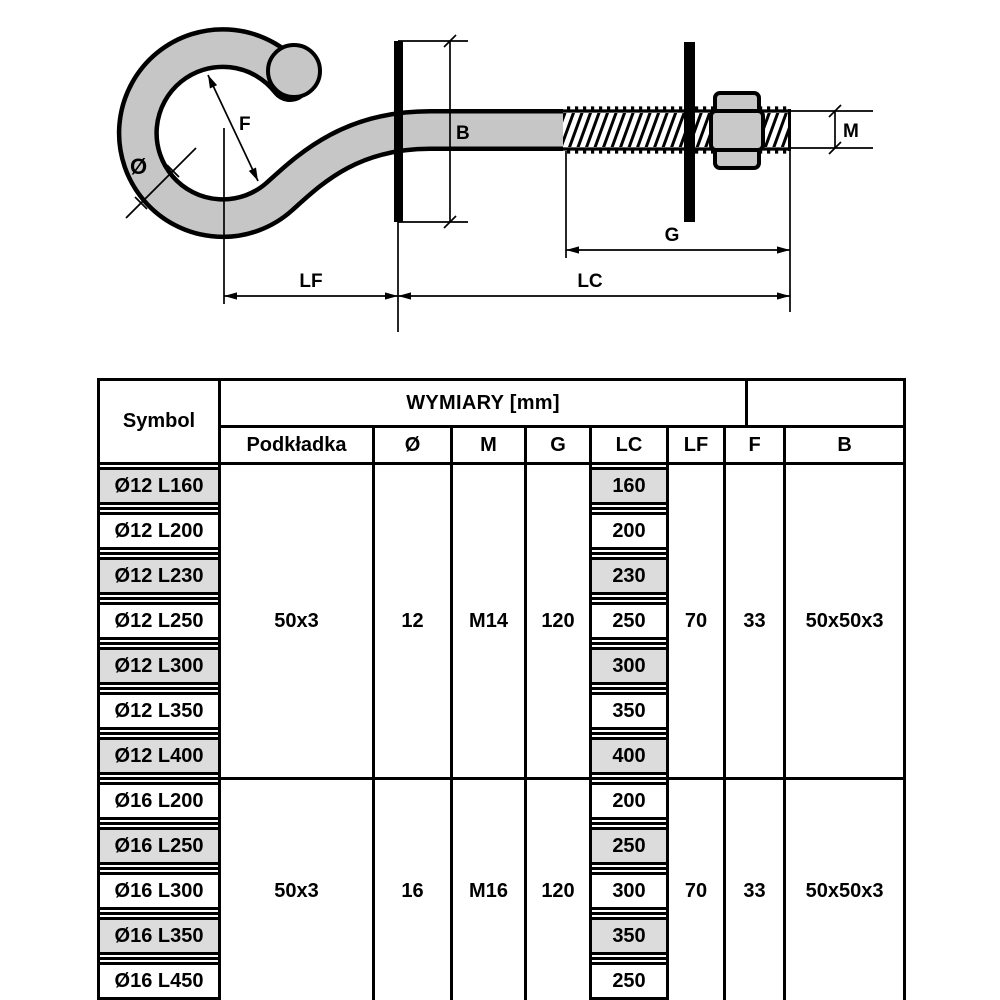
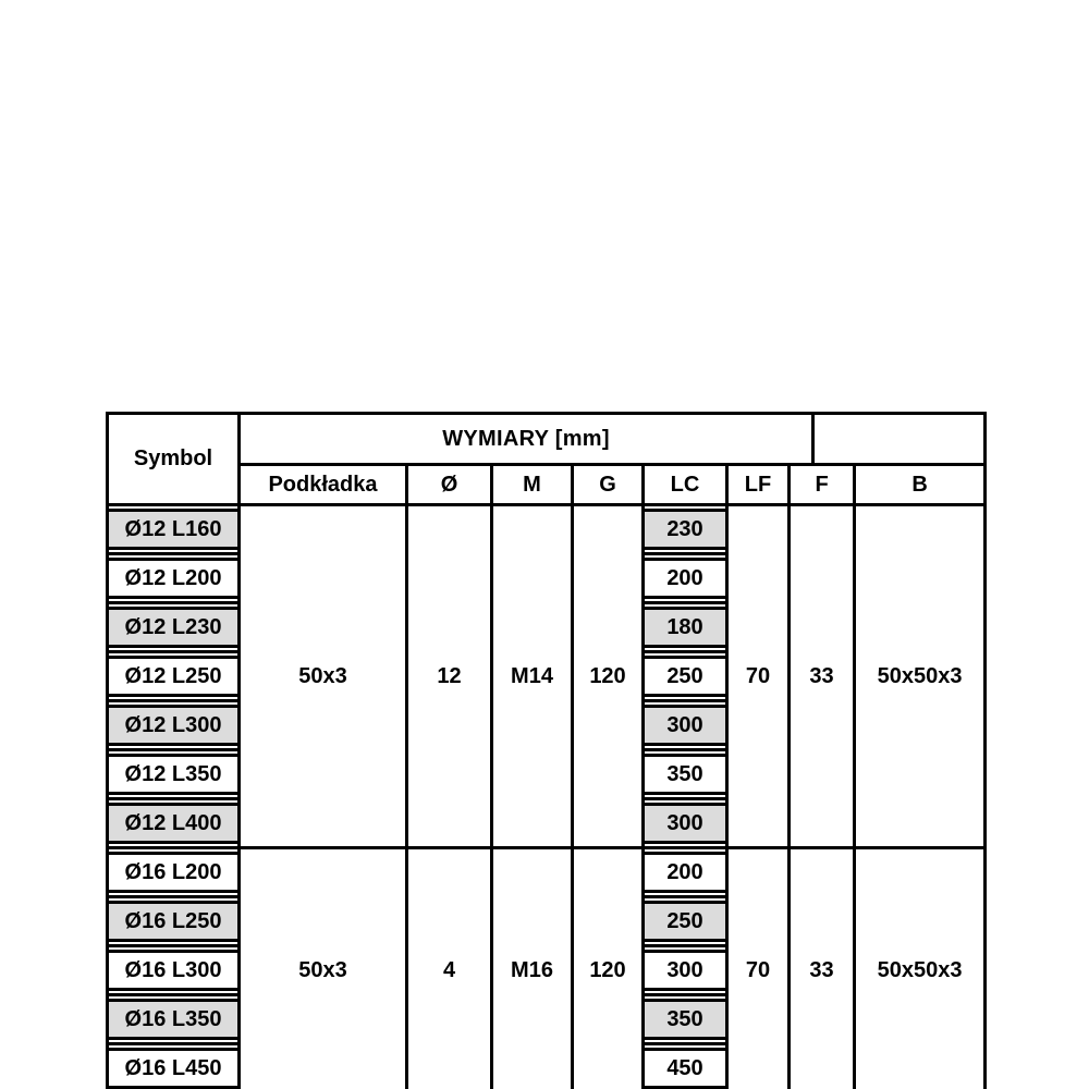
- B
- M
- G
- LF
- LC
- F
- Ø
  Symbol	WYMIARY [mm]
  Podkładka	Ø	M	G	LC	LF	F	B
- Ø12 L160	50x3	12	M14	120	160	70	33	50x50x3
+ Ø12 L160	50x3	12	M14	120	230	70	33	50x50x3
  Ø12 L200	200
- Ø12 L230	230
+ Ø12 L230	180
  Ø12 L250	250
  Ø12 L300	300
  Ø12 L350	350
- Ø12 L400	400
+ Ø12 L400	300
- Ø16 L200	50x3	16	M16	120	200	70	33	50x50x3
+ Ø16 L200	50x3	4	M16	120	200	70	33	50x50x3
  Ø16 L250	250
  Ø16 L300	300
  Ø16 L350	350
- Ø16 L450	250
+ Ø16 L450	450
